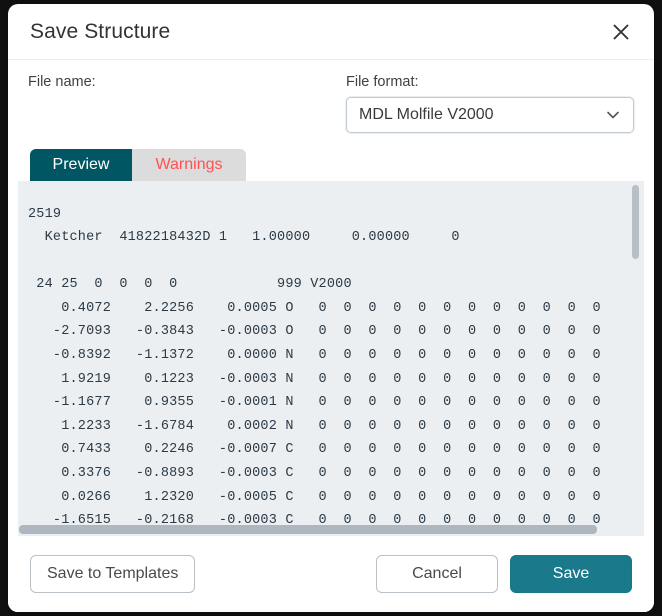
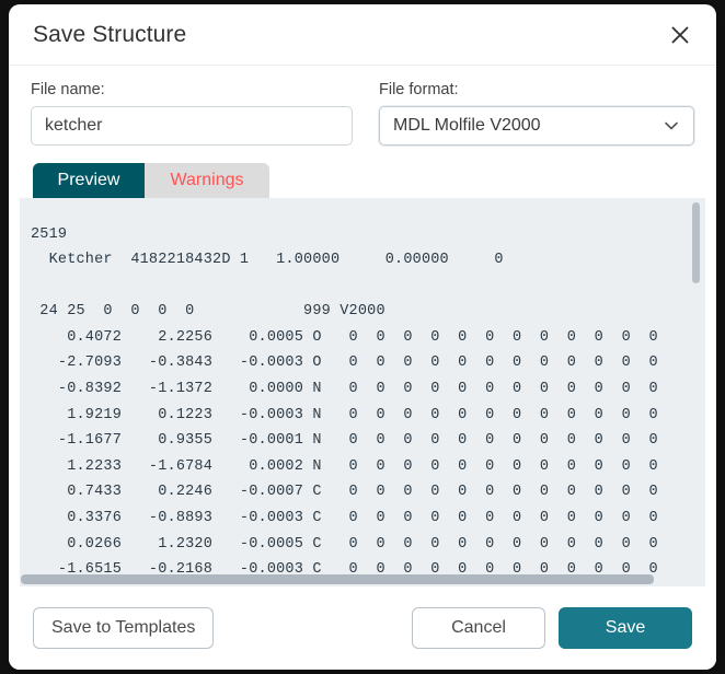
  Save Structure
  File name:
+ ketcher
  File format:
  MDL Molfile V2000
  Preview
  Warnings
  2519
  Ketcher 4182218432D 1 1.00000 0.00000 0
  24 25 0 0 0 0 999 V2000
  0.4072 2.2256 0.0005 O 0 0 0 0 0 0 0 0 0 0 0 0
  -2.7093 -0.3843 -0.0003 O 0 0 0 0 0 0 0 0 0 0 0 0
  -0.8392 -1.1372 0.0000 N 0 0 0 0 0 0 0 0 0 0 0 0
  1.9219 0.1223 -0.0003 N 0 0 0 0 0 0 0 0 0 0 0 0
  -1.1677 0.9355 -0.0001 N 0 0 0 0 0 0 0 0 0 0 0 0
  1.2233 -1.6784 0.0002 N 0 0 0 0 0 0 0 0 0 0 0 0
  0.7433 0.2246 -0.0007 C 0 0 0 0 0 0 0 0 0 0 0 0
  0.3376 -0.8893 -0.0003 C 0 0 0 0 0 0 0 0 0 0 0 0
  0.0266 1.2320 -0.0005 C 0 0 0 0 0 0 0 0 0 0 0 0
  -1.6515 -0.2168 -0.0003 C 0 0 0 0 0 0 0 0 0 0 0 0
  Save to Templates
  Cancel
  Save
